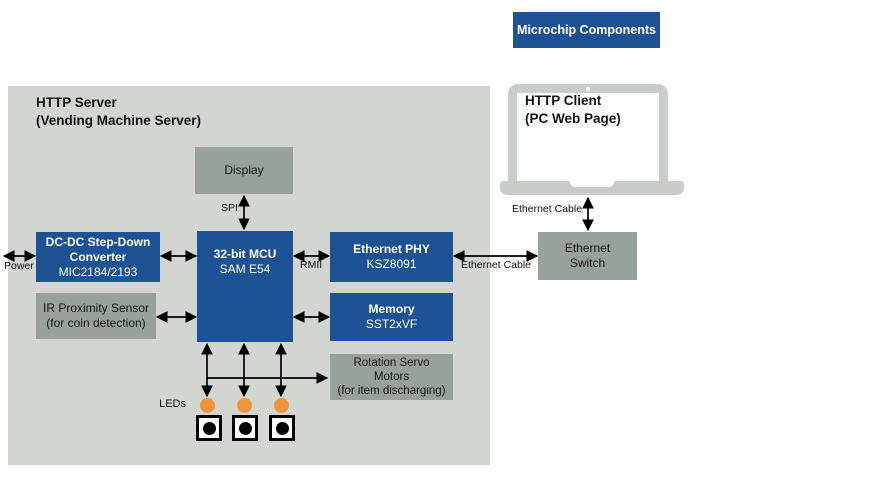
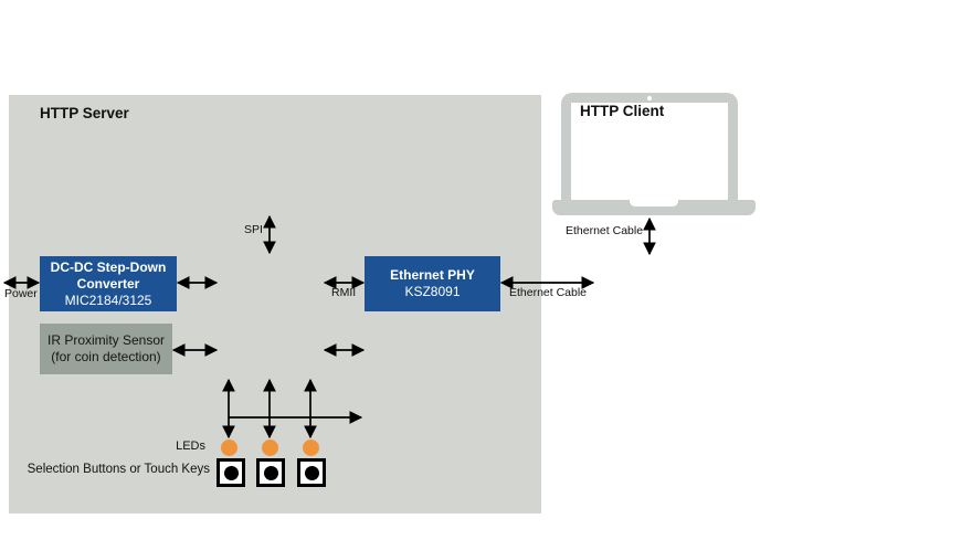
  HTTP Server
- (Vending Machine Server)
- Microchip Components
  HTTP Client
- (PC Web Page)
- Display
  DC-DC Step-Down
  Converter
- MIC2184/2193
+ MIC2184/3125
- 32-bit MCU
- SAM E54
  Ethernet PHY
  KSZ8091
  IR Proximity Sensor
  (for coin detection)
- Memory
- SST2xVF
- Rotation Servo
- Motors
- (for item discharging)
- Ethernet
- Switch
  Power
  SPI
  RMII
  Ethernet Cable
  Ethernet Cable
  LEDs
+ Selection Buttons or Touch Keys
